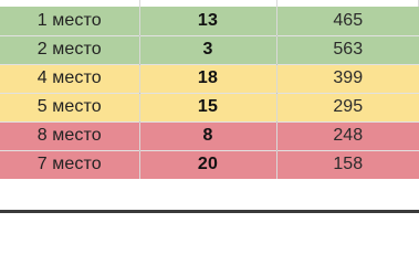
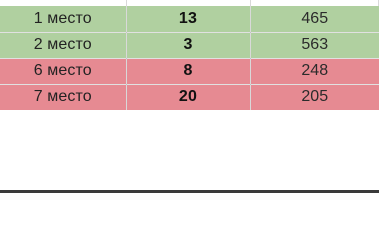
  1 место	13	465
  2 место	3	563
- 4 место	18	399
- 5 место	15	295
- 8 место	8	248
+ 6 место	8	248
- 7 место	20	158
+ 7 место	20	205
